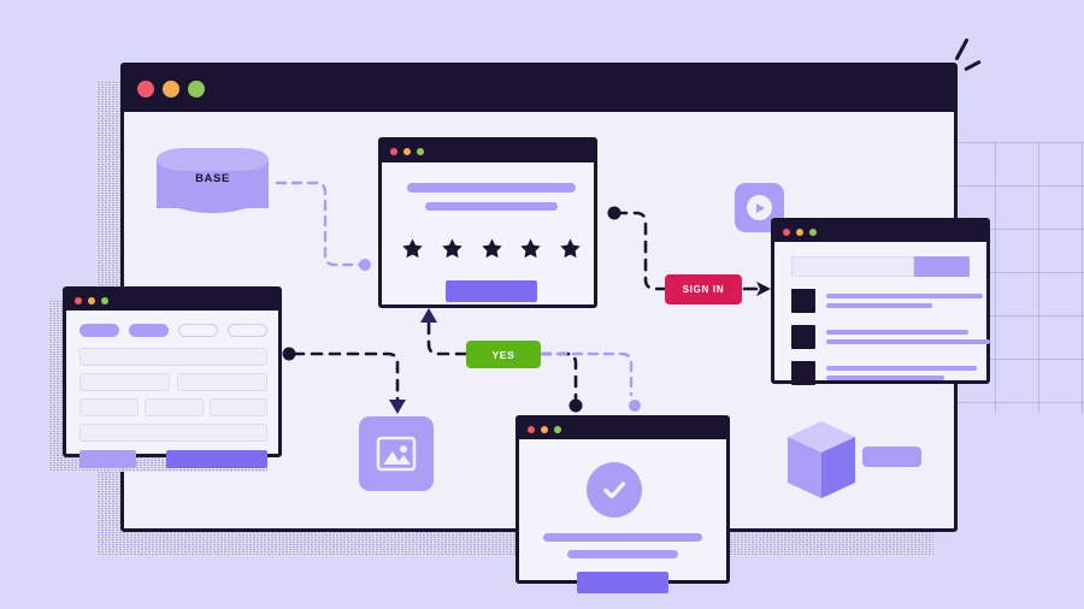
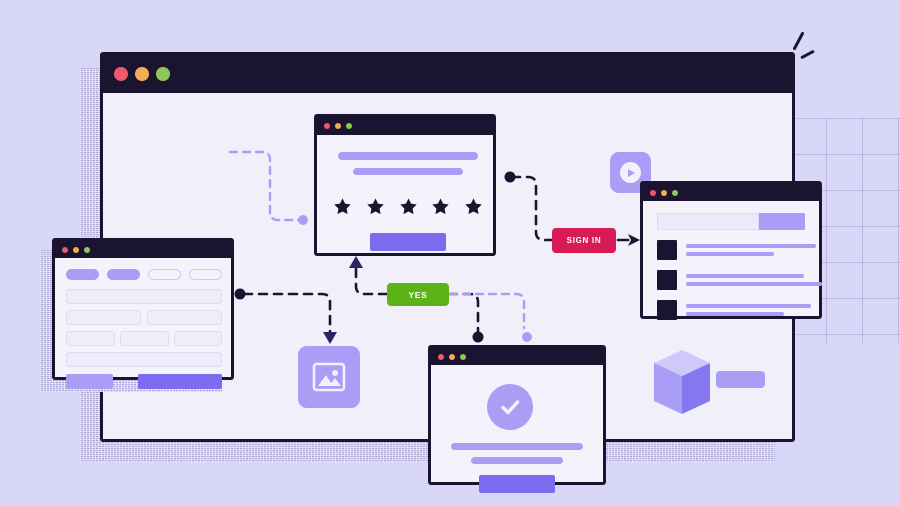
- BASE
  SIGN IN
  YES
